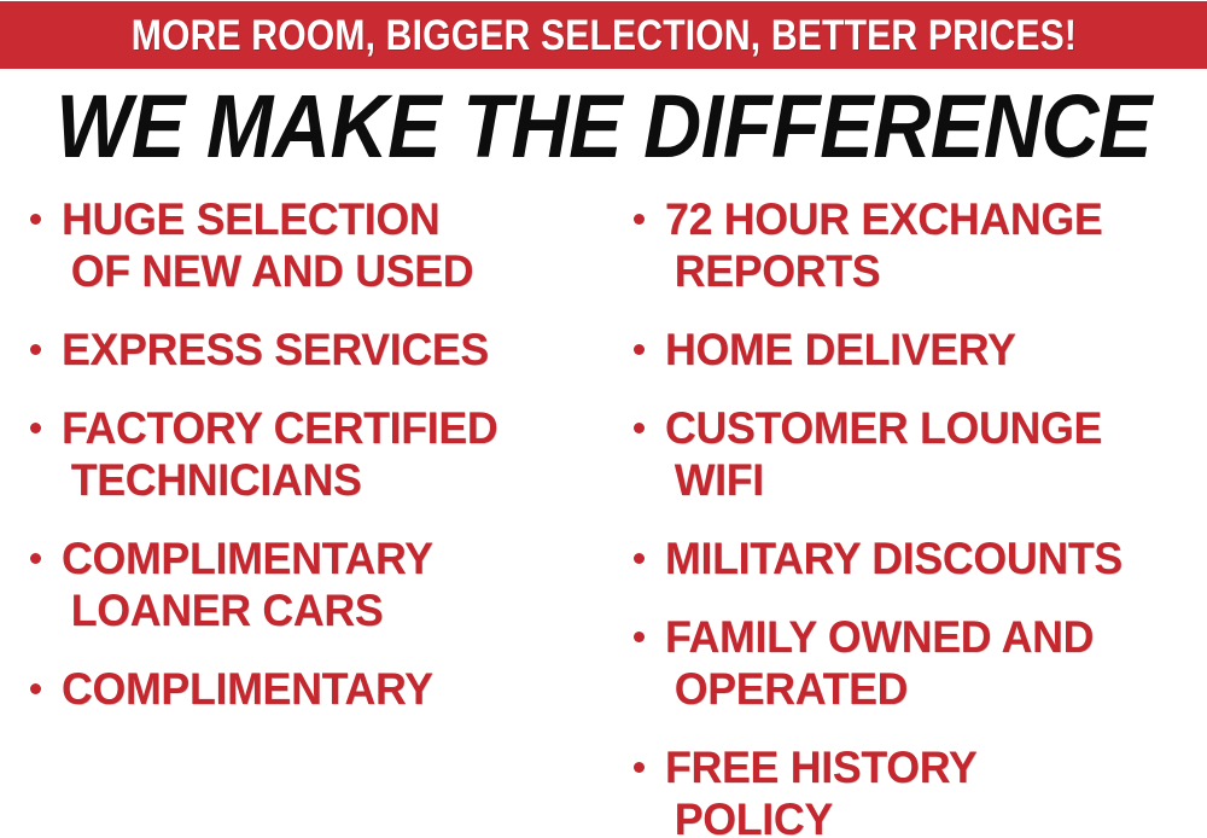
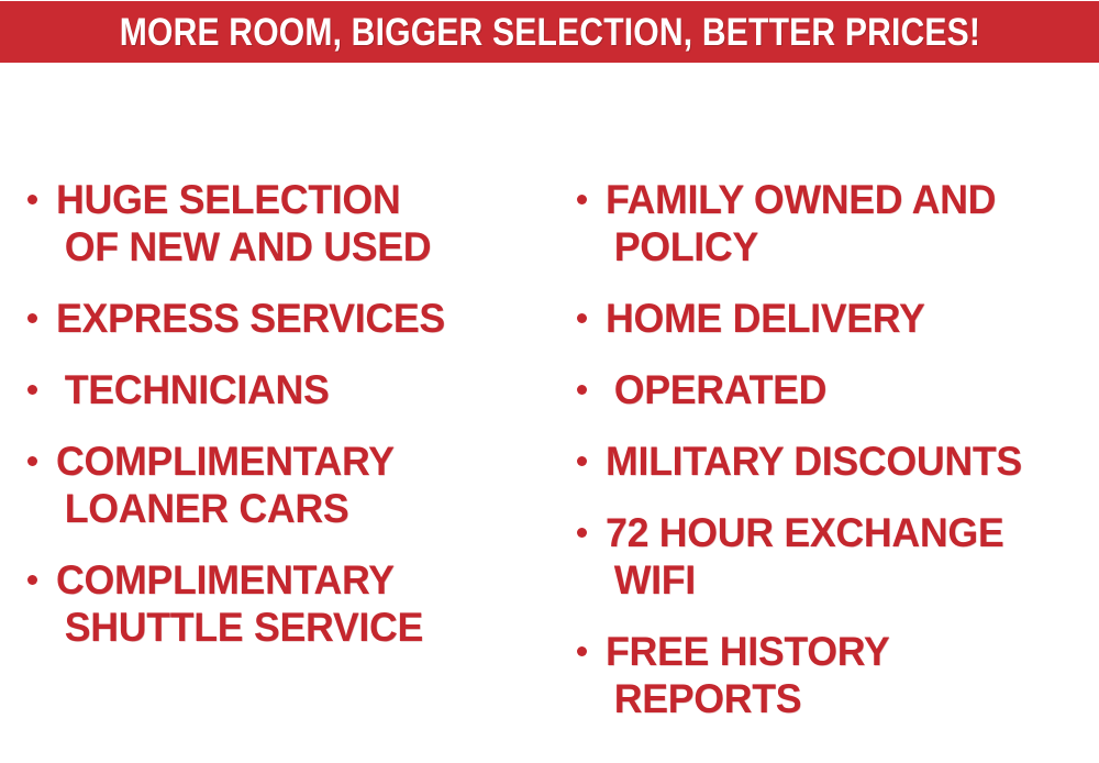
  MORE ROOM, BIGGER SELECTION, BETTER PRICES!
- WE MAKE THE DIFFERENCE
  HUGE SELECTION
  OF NEW AND USED
  EXPRESS SERVICES
- FACTORY CERTIFIED
  TECHNICIANS
  COMPLIMENTARY
  LOANER CARS
  COMPLIMENTARY
+ SHUTTLE SERVICE
- 72 HOUR EXCHANGE
+ FAMILY OWNED AND
- REPORTS
+ POLICY
  HOME DELIVERY
- CUSTOMER LOUNGE
- WIFI
+ OPERATED
  MILITARY DISCOUNTS
- FAMILY OWNED AND
+ 72 HOUR EXCHANGE
- OPERATED
+ WIFI
  FREE HISTORY
- POLICY
+ REPORTS
